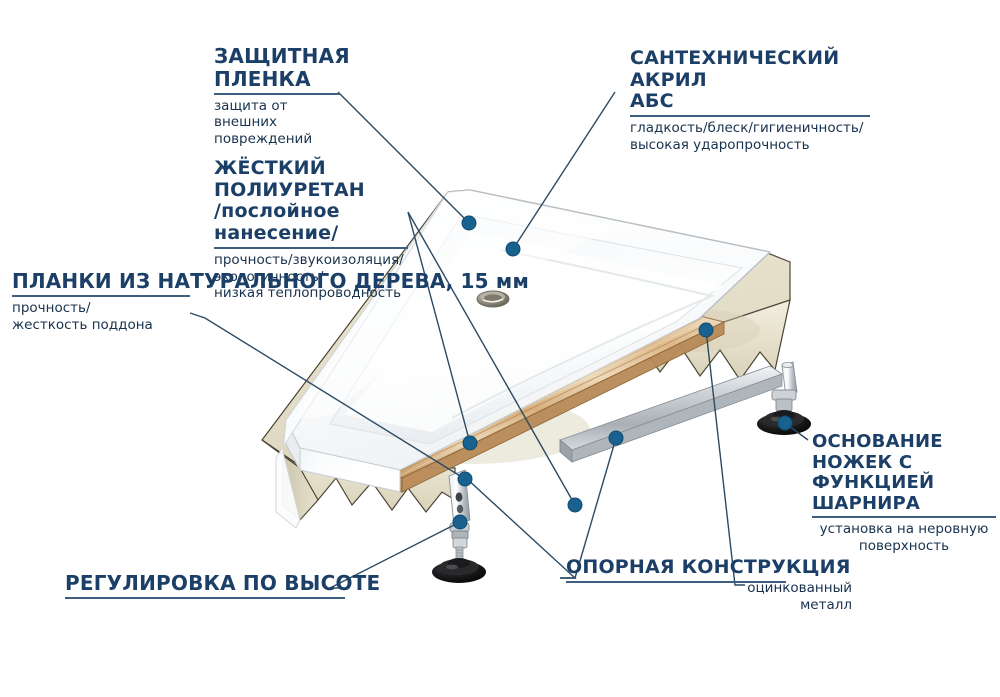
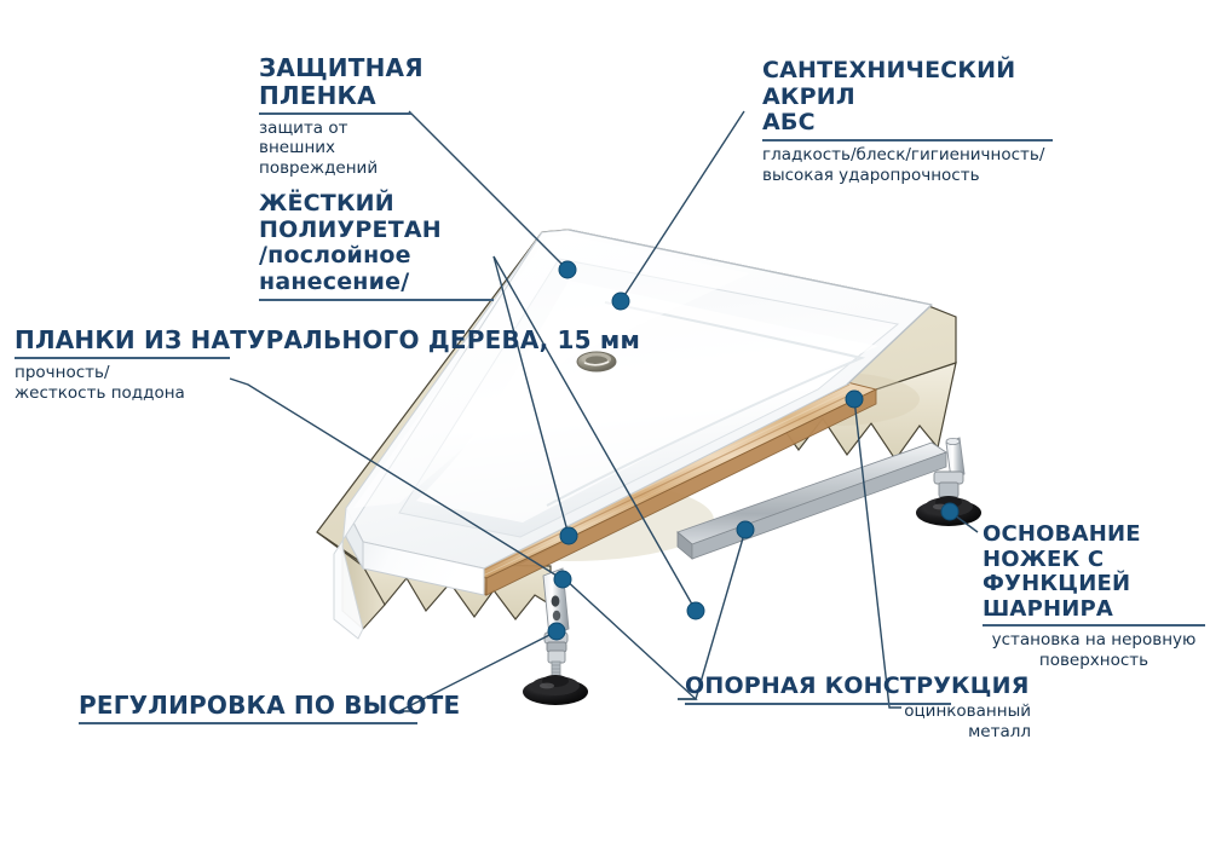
  ЗАЩИТНАЯ
  ПЛЕНКА
  защита от внешних
  повреждений
  САНТЕХНИЧЕСКИЙ АКРИЛ
  АБС
  гладкость/блеск/гигиеничность/
  высокая ударопрочность
  ЖЁСТКИЙ
  ПОЛИУРЕТАН
  /послойное нанесение/
- прочность/звукоизоляция/
- экологичность/
- низкая теплопроводность
  ПЛАНКИ ИЗ НАТУРАЛЬНОГО ДЕРЕВА, 15 мм
  прочность/
  жесткость поддона
  ОСНОВАНИЕ НОЖЕК С
  ФУНКЦИЕЙ ШАРНИРА
  установка на неровную
  поверхность
  РЕГУЛИРОВКА ПО ВЫСОТЕ
  ОПОРНАЯ КОНСТРУКЦИЯ
  оцинкованный
  металл
